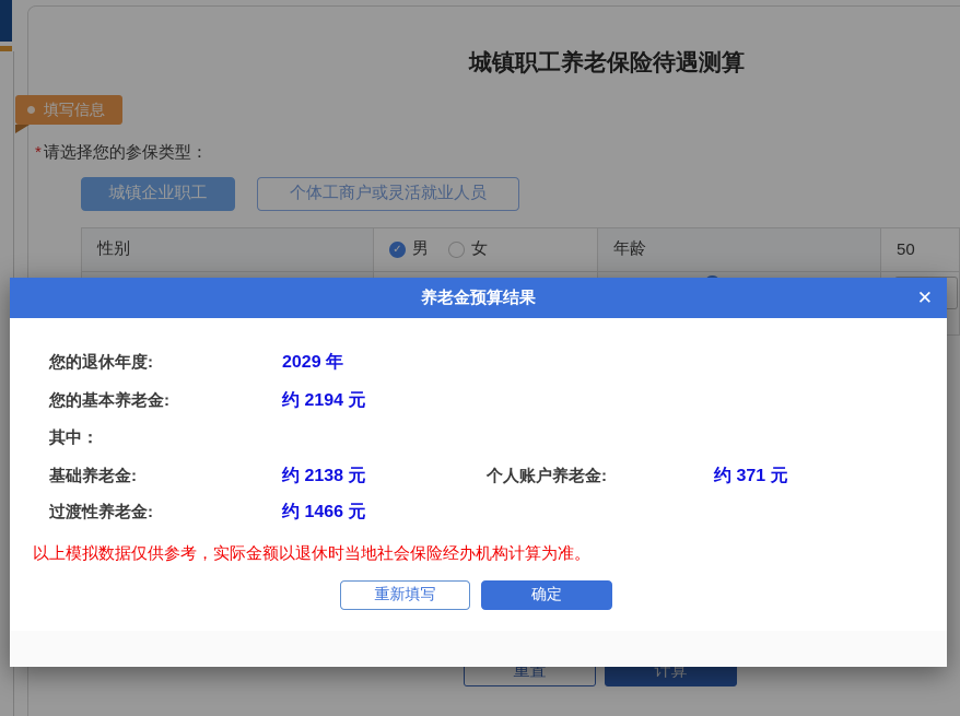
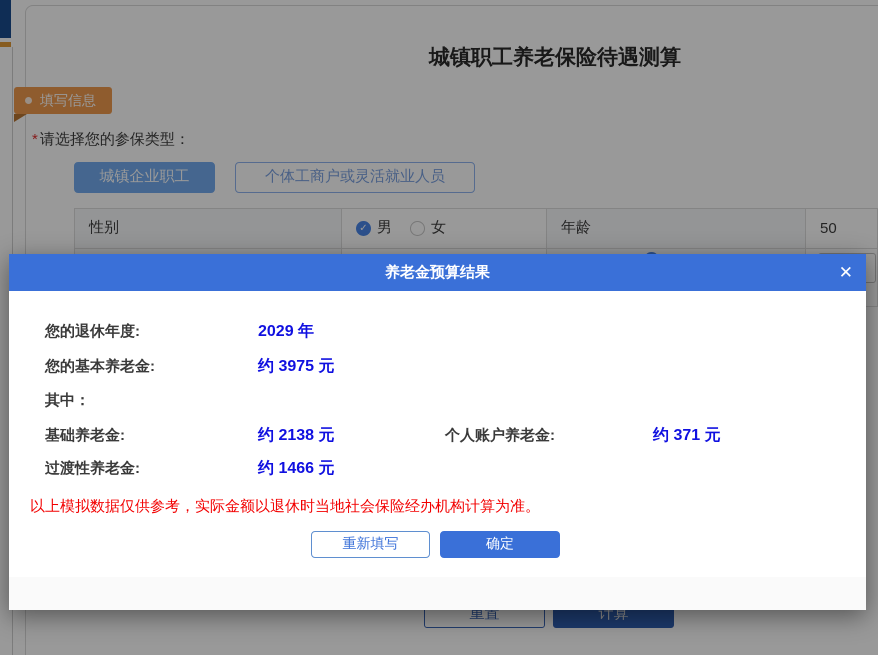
  城镇职工养老保险待遇测算
  填写信息
  *请选择您的参保类型：
  城镇企业职工
  个体工商户或灵活就业人员
  性别
  ✓
  男
  女
  年龄
  50
  重置
  计算
  养老金预算结果
  ✕
  您的退休年度:
  2029 年
  您的基本养老金:
- 约 2194 元
+ 约 3975 元
  其中：
  基础养老金:
  约 2138 元
  个人账户养老金:
  约 371 元
  过渡性养老金:
  约 1466 元
  以上模拟数据仅供参考，实际金额以退休时当地社会保险经办机构计算为准。
  重新填写
  确定
